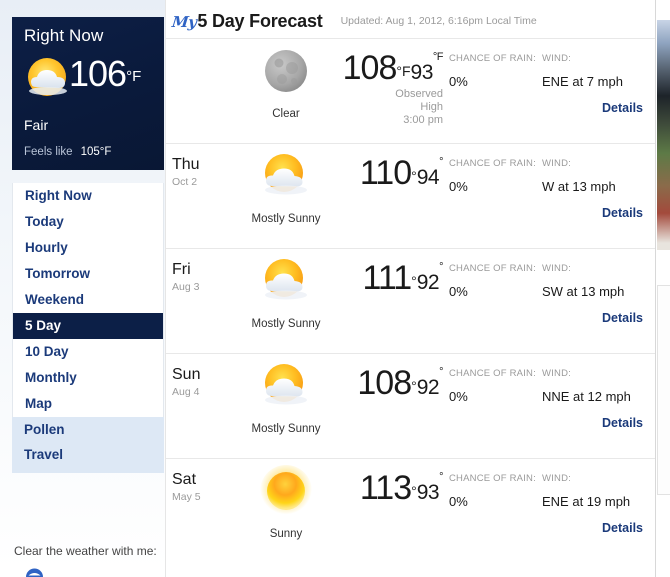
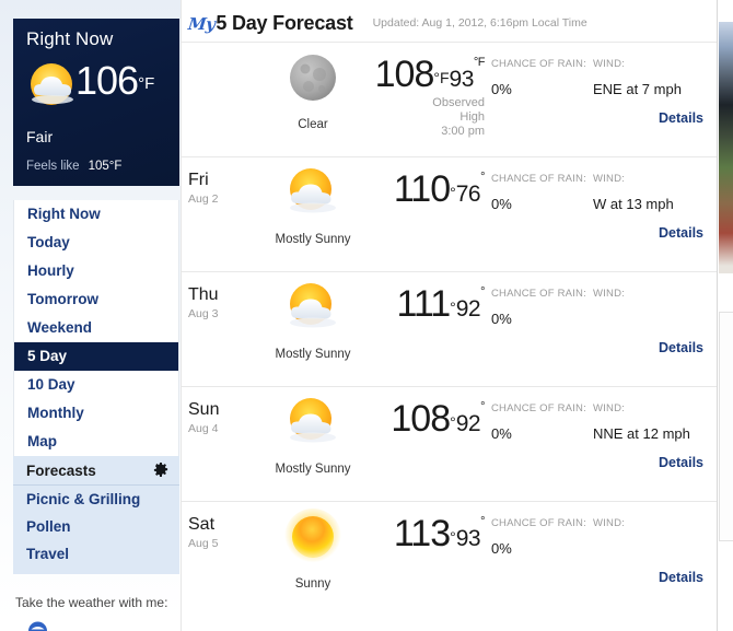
  Right Now
  106°F
  Fair
  Feels like 105°F
  Right Now
  Today
  Hourly
  Tomorrow
  Weekend
  5 Day
  10 Day
  Monthly
  Map
+ Forecasts
+ Picnic & Grilling
  Pollen
  Travel
- Clear the weather with me:
+ Take the weather with me:
  Clear
  108°F93°F
  Observed
  High
  3:00 pm
  CHANCE OF RAIN:
  0%
  WIND:
  ENE at 7 mph
  Details
- Thu
+ Fri
- Oct 2
+ Aug 2
  Mostly Sunny
- 110°94°
+ 110°76°
  CHANCE OF RAIN:
  0%
  WIND:
  W at 13 mph
  Details
- Fri
+ Thu
  Aug 3
  Mostly Sunny
  111°92°
  CHANCE OF RAIN:
  0%
  WIND:
- SW at 13 mph
  Details
  Sun
  Aug 4
  Mostly Sunny
  108°92°
  CHANCE OF RAIN:
  0%
  WIND:
  NNE at 12 mph
  Details
  Sat
- May 5
+ Aug 5
  Sunny
  113°93°
  CHANCE OF RAIN:
  0%
  WIND:
- ENE at 19 mph
  Details
